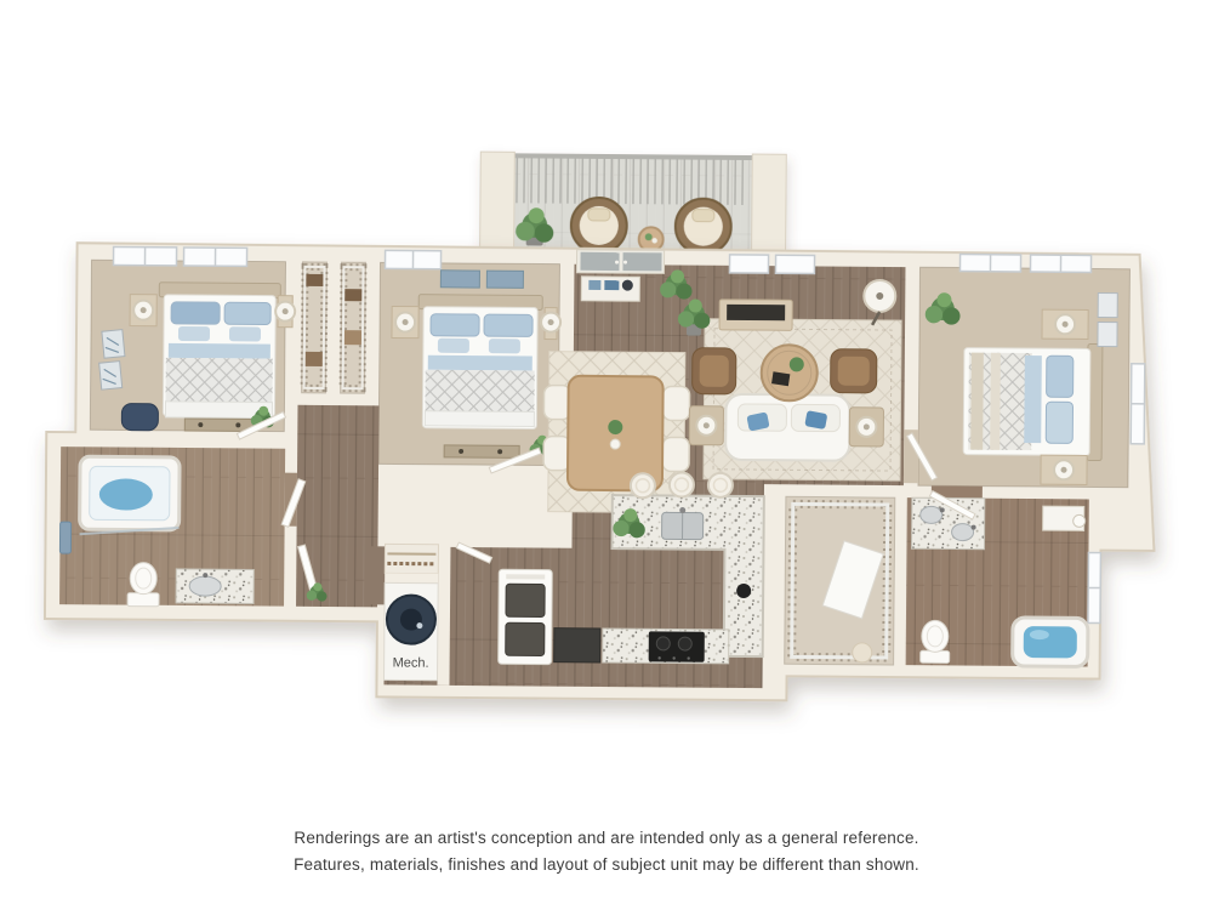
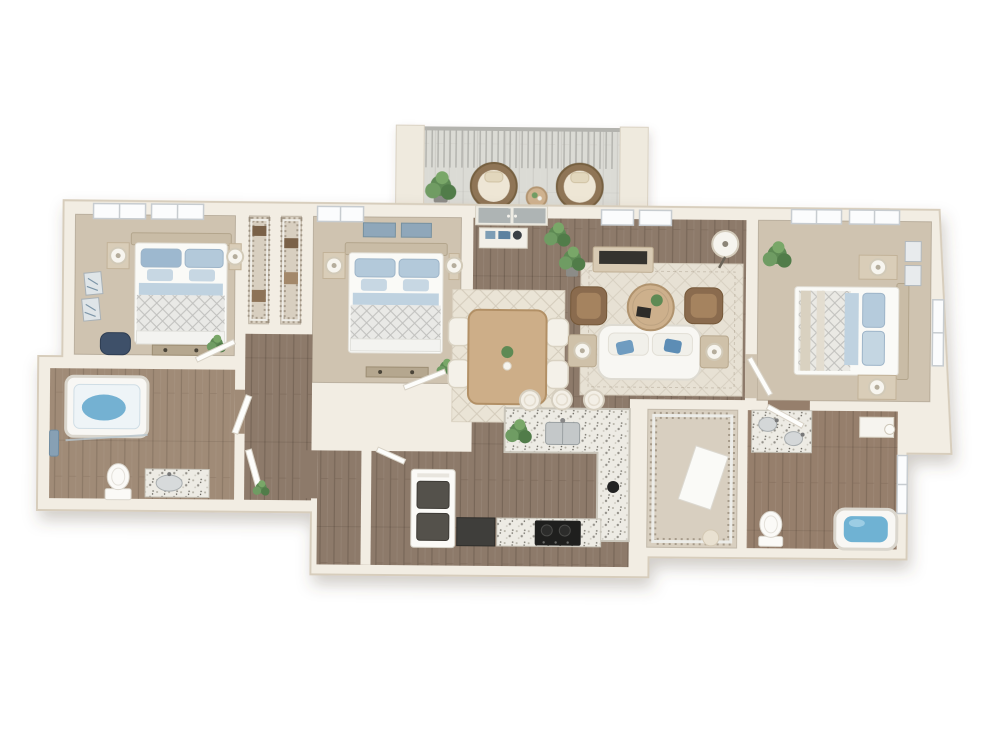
- Mech.
- Renderings are an artist's conception and are intended only as a general reference.
- Features, materials, finishes and layout of subject unit may be different than shown.
